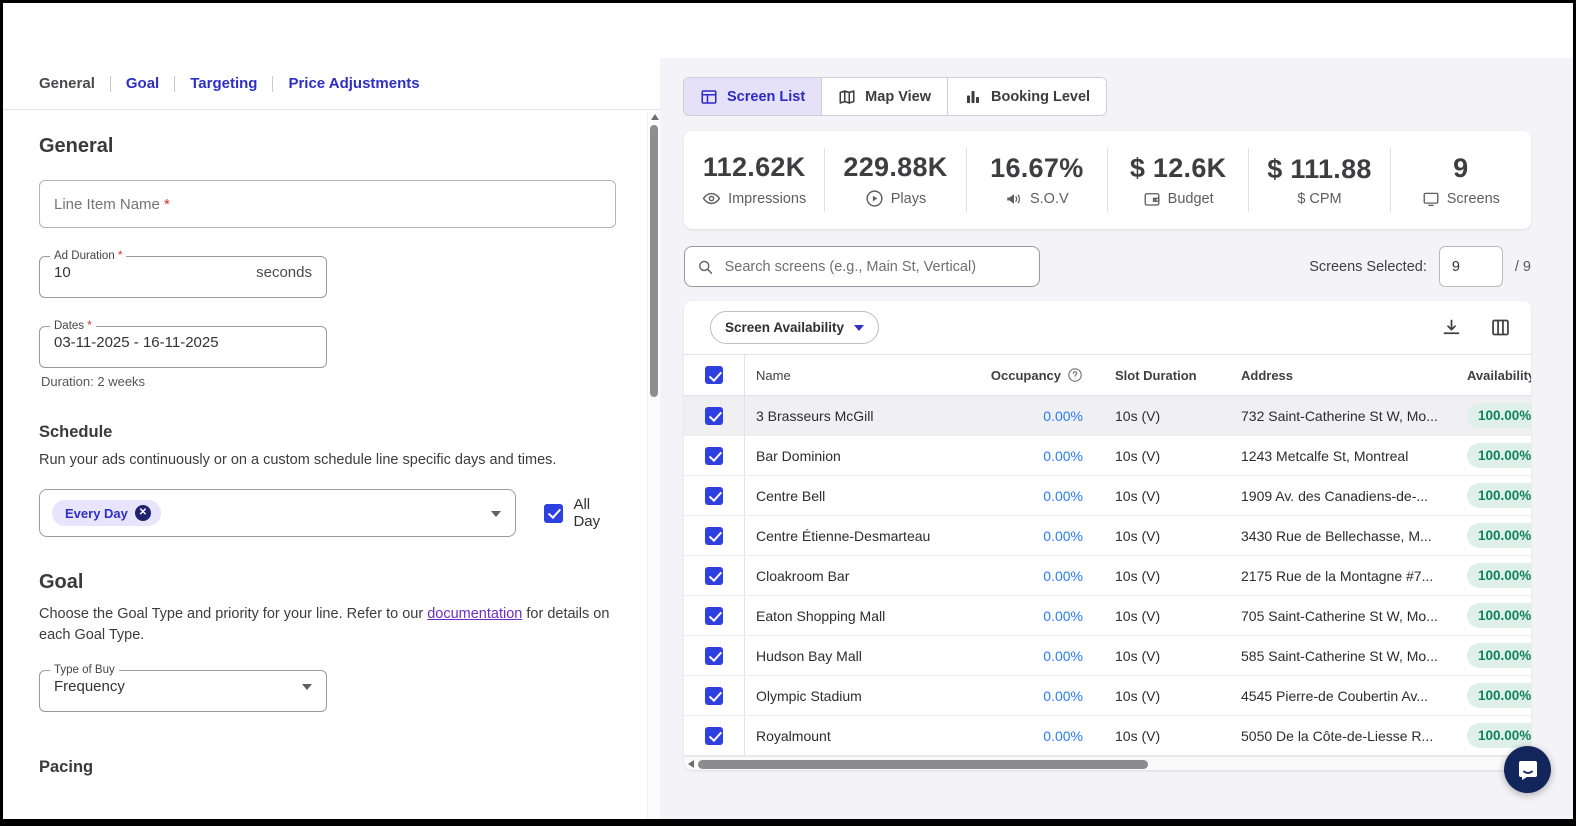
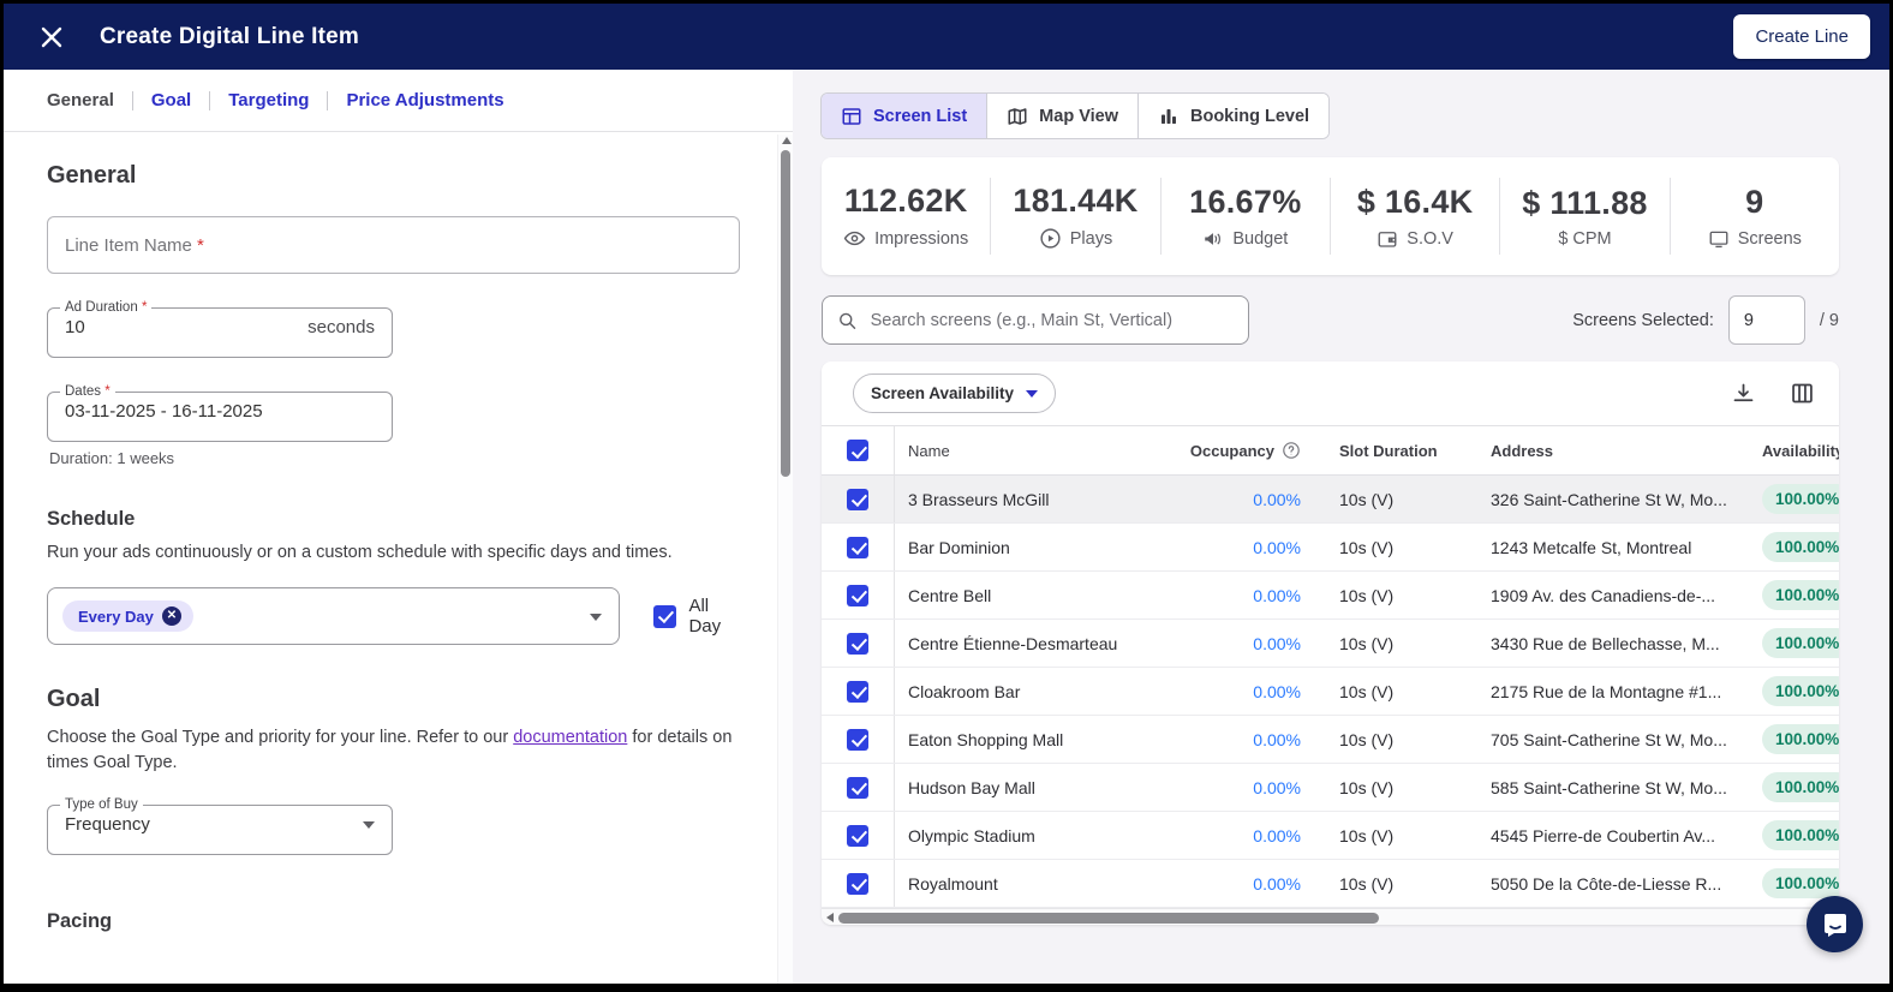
+ Create Digital Line Item
+ Create Line
  General
  Goal
  Targeting
  Price Adjustments
  General
  Line Item Name *
  Ad Duration *
  10
  seconds
  Dates *
  03-11-2025 - 16-11-2025
- Duration: 2 weeks
+ Duration: 1 weeks
  Schedule
- Run your ads continuously or on a custom schedule line specific days and times.
+ Run your ads continuously or on a custom schedule with specific days and times.
  Every Day
  ✕
  All Day
  Goal
- Choose the Goal Type and priority for your line. Refer to our documentation for details on each Goal Type.
+ Choose the Goal Type and priority for your line. Refer to our documentation for details on times Goal Type.
  Type of Buy
  Frequency
  Pacing
  Screen List
  Map View
  Booking Level
  112.62K
  Impressions
- 229.88K
+ 181.44K
  Plays
  16.67%
- S.O.V
+ Budget
- $ 12.6K
+ $ 16.4K
- Budget
+ S.O.V
  $ 111.88
  $ CPM
  9
  Screens
  Search screens (e.g., Main St, Vertical)
  Screens Selected:
  9
  / 9
  Screen Availability
  Name
  Occupancy
  Slot Duration
  Address
  Availabilit
  3 Brasseurs McGill
  0.00%
  10s (V)
- 732 Saint-Catherine St W, Mo...
+ 326 Saint-Catherine St W, Mo...
  100.00%
  Bar Dominion
  0.00%
  10s (V)
  1243 Metcalfe St, Montreal
  100.00%
  Centre Bell
  0.00%
  10s (V)
  1909 Av. des Canadiens-de-...
  100.00%
  Centre Étienne-Desmarteau
  0.00%
  10s (V)
  3430 Rue de Bellechasse, M...
  100.00%
  Cloakroom Bar
  0.00%
  10s (V)
- 2175 Rue de la Montagne #7...
+ 2175 Rue de la Montagne #1...
  100.00%
  Eaton Shopping Mall
  0.00%
  10s (V)
  705 Saint-Catherine St W, Mo...
  100.00%
  Hudson Bay Mall
  0.00%
  10s (V)
  585 Saint-Catherine St W, Mo...
  100.00%
  Olympic Stadium
  0.00%
  10s (V)
  4545 Pierre-de Coubertin Av...
  100.00%
  Royalmount
  0.00%
  10s (V)
  5050 De la Côte-de-Liesse R...
  100.00%
